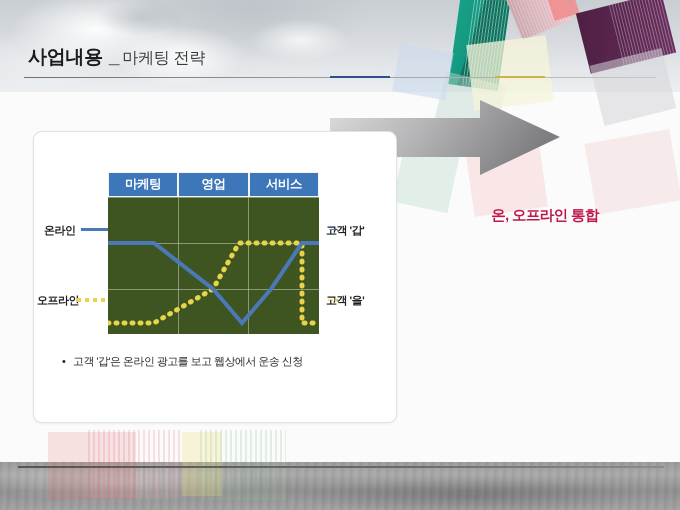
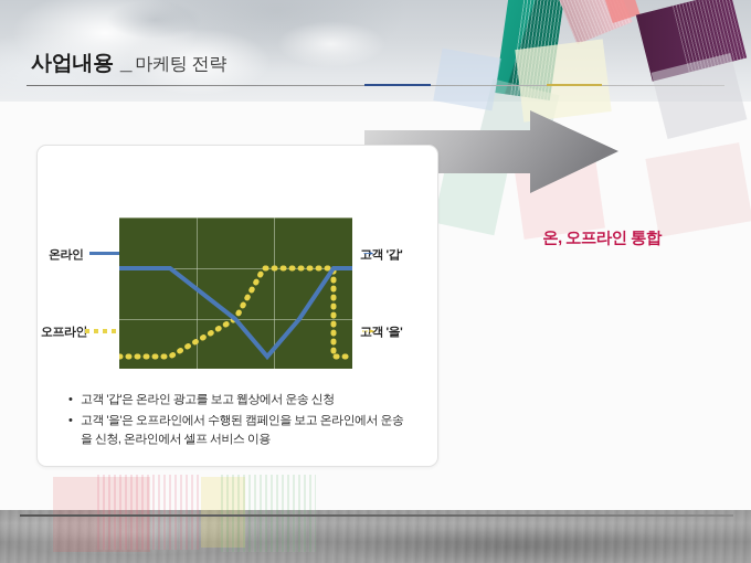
  사업내용
  _
  마케팅 전략
  온라인
  오프라인
  고객 '갑'
  고객 '을'
- 마케팅
- 영업
- 서비스
  고객 '갑'은 온라인 광고를 보고 웹상에서 운송 신청
+ 고객 '을'은 오프라인에서 수행된 캠페인을 보고 온라인에서 운송을 신청, 온라인에서 셀프 서비스 이용
  온, 오프라인 통합
